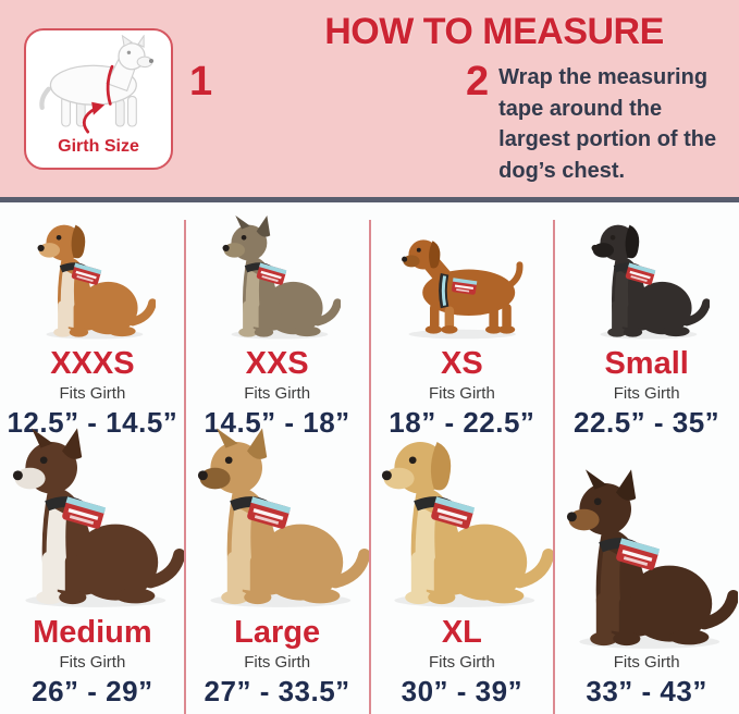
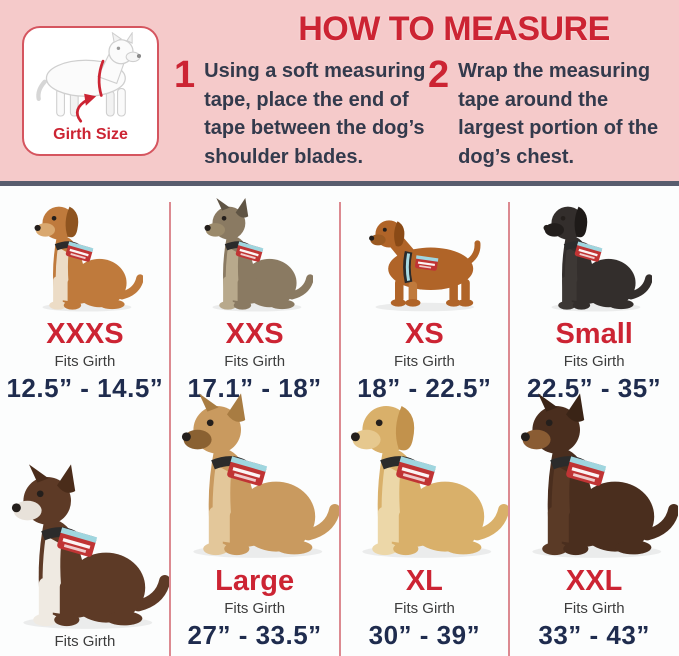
  Girth Size
  HOW TO MEASURE
  1
+ Using a soft measuring tape, place the end of tape between the dog’s shoulder blades.
  2
  Wrap the measuring tape around the largest portion of the dog’s chest.
  XXXS
  Fits Girth
  12.5” - 14.5”
  XXS
  Fits Girth
- 14.5” - 18”
+ 17.1” - 18”
  XS
  Fits Girth
  18” - 22.5”
  Small
  Fits Girth
  22.5” - 35”
- Medium
  Fits Girth
- 26” - 29”
  Large
  Fits Girth
  27” - 33.5”
  XL
  Fits Girth
  30” - 39”
+ XXL
  Fits Girth
  33” - 43”
